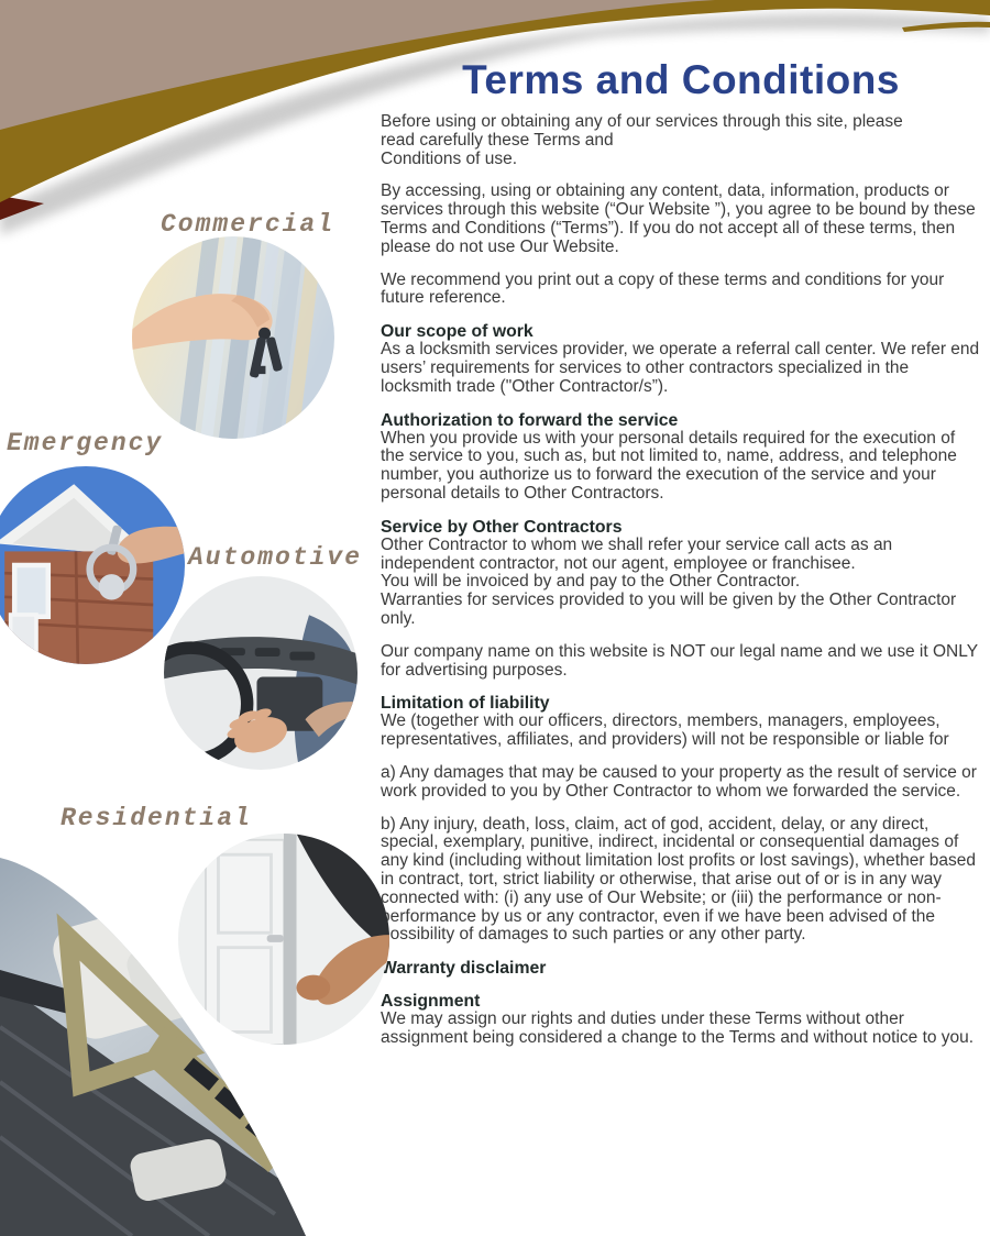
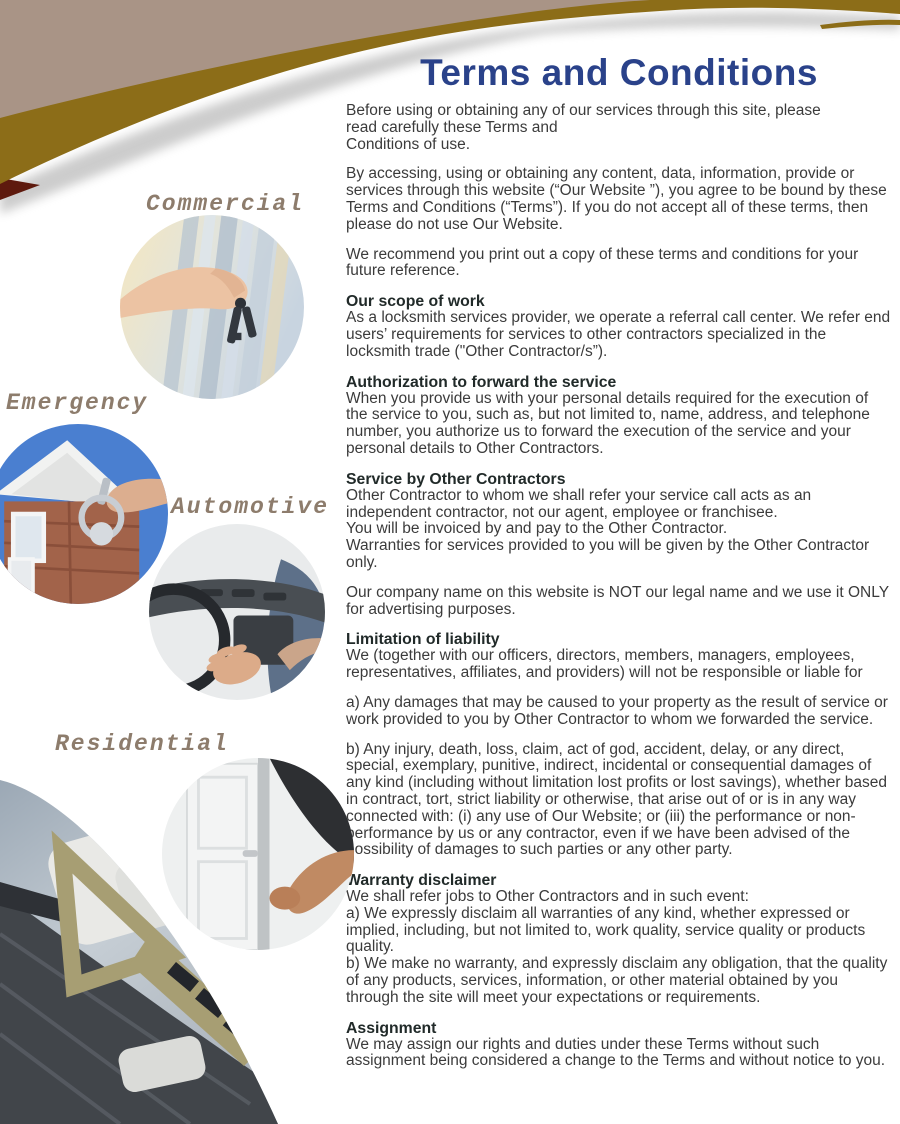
  Terms and Conditions
  Commercial
  Emergency
  Automotive
  Residential
  Before using or obtaining any of our services through this site, please
  read carefully these Terms and
  Conditions of use.
- By accessing, using or obtaining any content, data, information, products or services through this website (“Our Website ”), you agree to be bound by these Terms and Conditions (“Terms”). If you do not accept all of these terms, then please do not use Our Website.
+ By accessing, using or obtaining any content, data, information, provide or services through this website (“Our Website ”), you agree to be bound by these Terms and Conditions (“Terms”). If you do not accept all of these terms, then please do not use Our Website.
  We recommend you print out a copy of these terms and conditions for your future reference.
  Our scope of work
  As a locksmith services provider, we operate a referral call center. We refer end users’ requirements for services to other contractors specialized in the locksmith trade ("Other Contractor/s”).
  Authorization to forward the service
  When you provide us with your personal details required for the execution of the service to you, such as, but not limited to, name, address, and telephone number, you authorize us to forward the execution of the service and your personal details to Other Contractors.
  Service by Other Contractors
  Other Contractor to whom we shall refer your service call acts as an independent contractor, not our agent, employee or franchisee.
  You will be invoiced by and pay to the Other Contractor.
  Warranties for services provided to you will be given by the Other Contractor only.
  Our company name on this website is NOT our legal name and we use it ONLY for advertising purposes.
  Limitation of liability
  We (together with our officers, directors, members, managers, employees, representatives, affiliates, and providers) will not be responsible or liable for
  a) Any damages that may be caused to your property as the result of service or work provided to you by Other Contractor to whom we forwarded the service.
  b) Any injury, death, loss, claim, act of god, accident, delay, or any direct, special, exemplary, punitive, indirect, incidental or consequential damages of any kind (including without limitation lost profits or lost savings), whether based in contract, tort, strict liability or otherwise, that arise out of or is in any way connected with: (i) any use of Our Website; or (iii) the performance or non-erformance by us or any contractor, even if we have been advised of the ossibility of damages to such parties or any other party.
  Warranty disclaimer
+ We shall refer jobs to Other Contractors and in such event:
+ a) We expressly disclaim all warranties of any kind, whether expressed or implied, including, but not limited to, work quality, service quality or products quality.
+ b) We make no warranty, and expressly disclaim any obligation, that the quality of any products, services, information, or other material obtained by you through the site will meet your expectations or requirements.
  Assignment
- We may assign our rights and duties under these Terms without other assignment being considered a change to the Terms and without notice to you.
+ We may assign our rights and duties under these Terms without such assignment being considered a change to the Terms and without notice to you.
